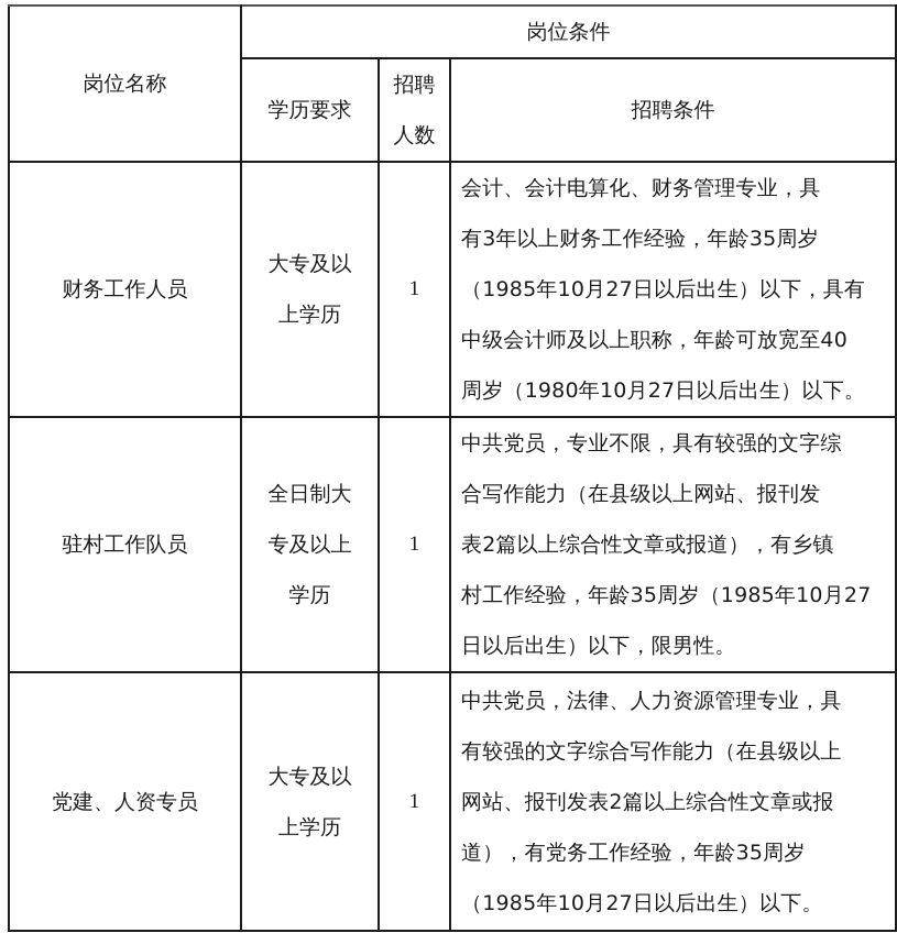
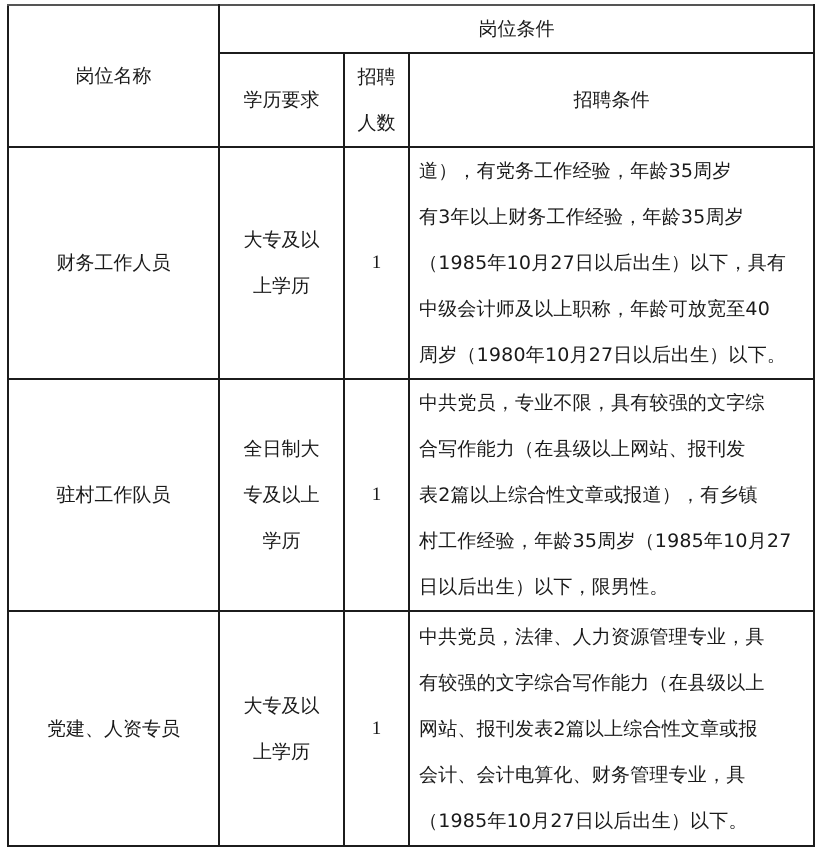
  岗位名称	岗位条件
  学历要求	招聘 人数	招聘条件
- 财务工作人员	大专及以 上学历	1	会计、会计电算化、财务管理专业，具 有3年以上财务工作经验，年龄35周岁 （1985年10月27日以后出生）以下，具有 中级会计师及以上职称，年龄可放宽至40 周岁（1980年10月27日以后出生）以下。
+ 财务工作人员	大专及以 上学历	1	道），有党务工作经验，年龄35周岁 有3年以上财务工作经验，年龄35周岁 （1985年10月27日以后出生）以下，具有 中级会计师及以上职称，年龄可放宽至40 周岁（1980年10月27日以后出生）以下。
  驻村工作队员	全日制大 专及以上 学历	1	中共党员，专业不限，具有较强的文字综 合写作能力（在县级以上网站、报刊发 表2篇以上综合性文章或报道），有乡镇 村工作经验，年龄35周岁（1985年10月27 日以后出生）以下，限男性。
- 党建、人资专员	大专及以 上学历	1	中共党员，法律、人力资源管理专业，具 有较强的文字综合写作能力（在县级以上 网站、报刊发表2篇以上综合性文章或报 道），有党务工作经验，年龄35周岁 （1985年10月27日以后出生）以下。
+ 党建、人资专员	大专及以 上学历	1	中共党员，法律、人力资源管理专业，具 有较强的文字综合写作能力（在县级以上 网站、报刊发表2篇以上综合性文章或报 会计、会计电算化、财务管理专业，具 （1985年10月27日以后出生）以下。
